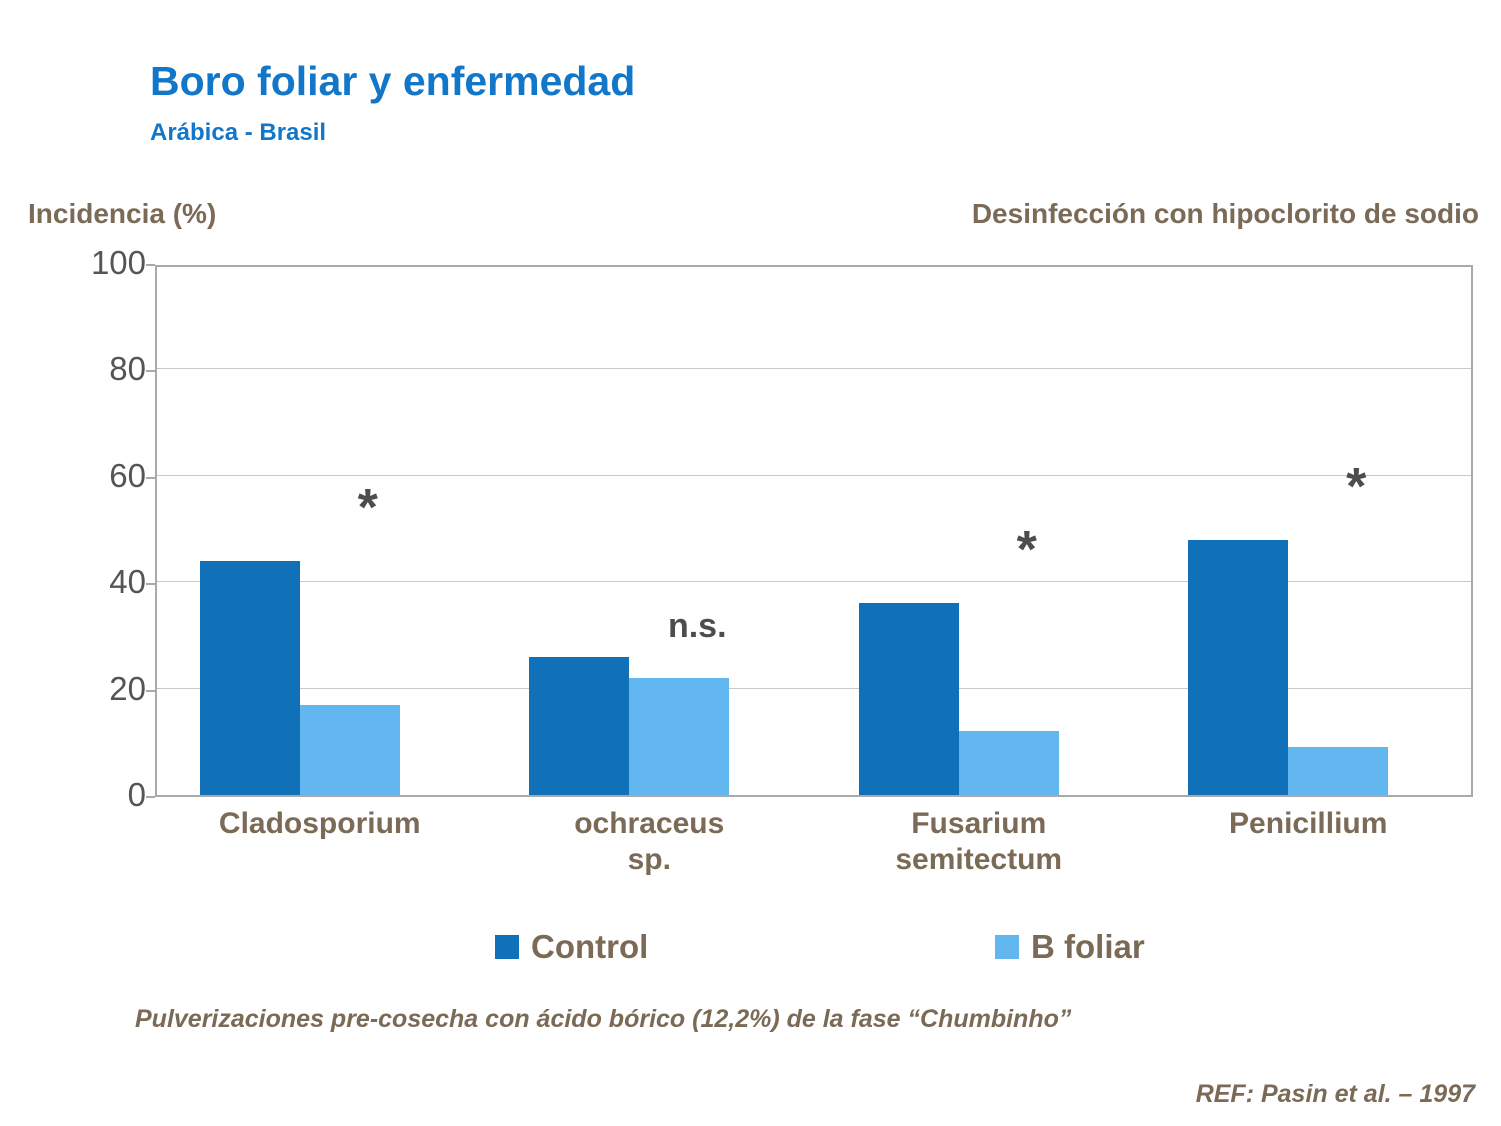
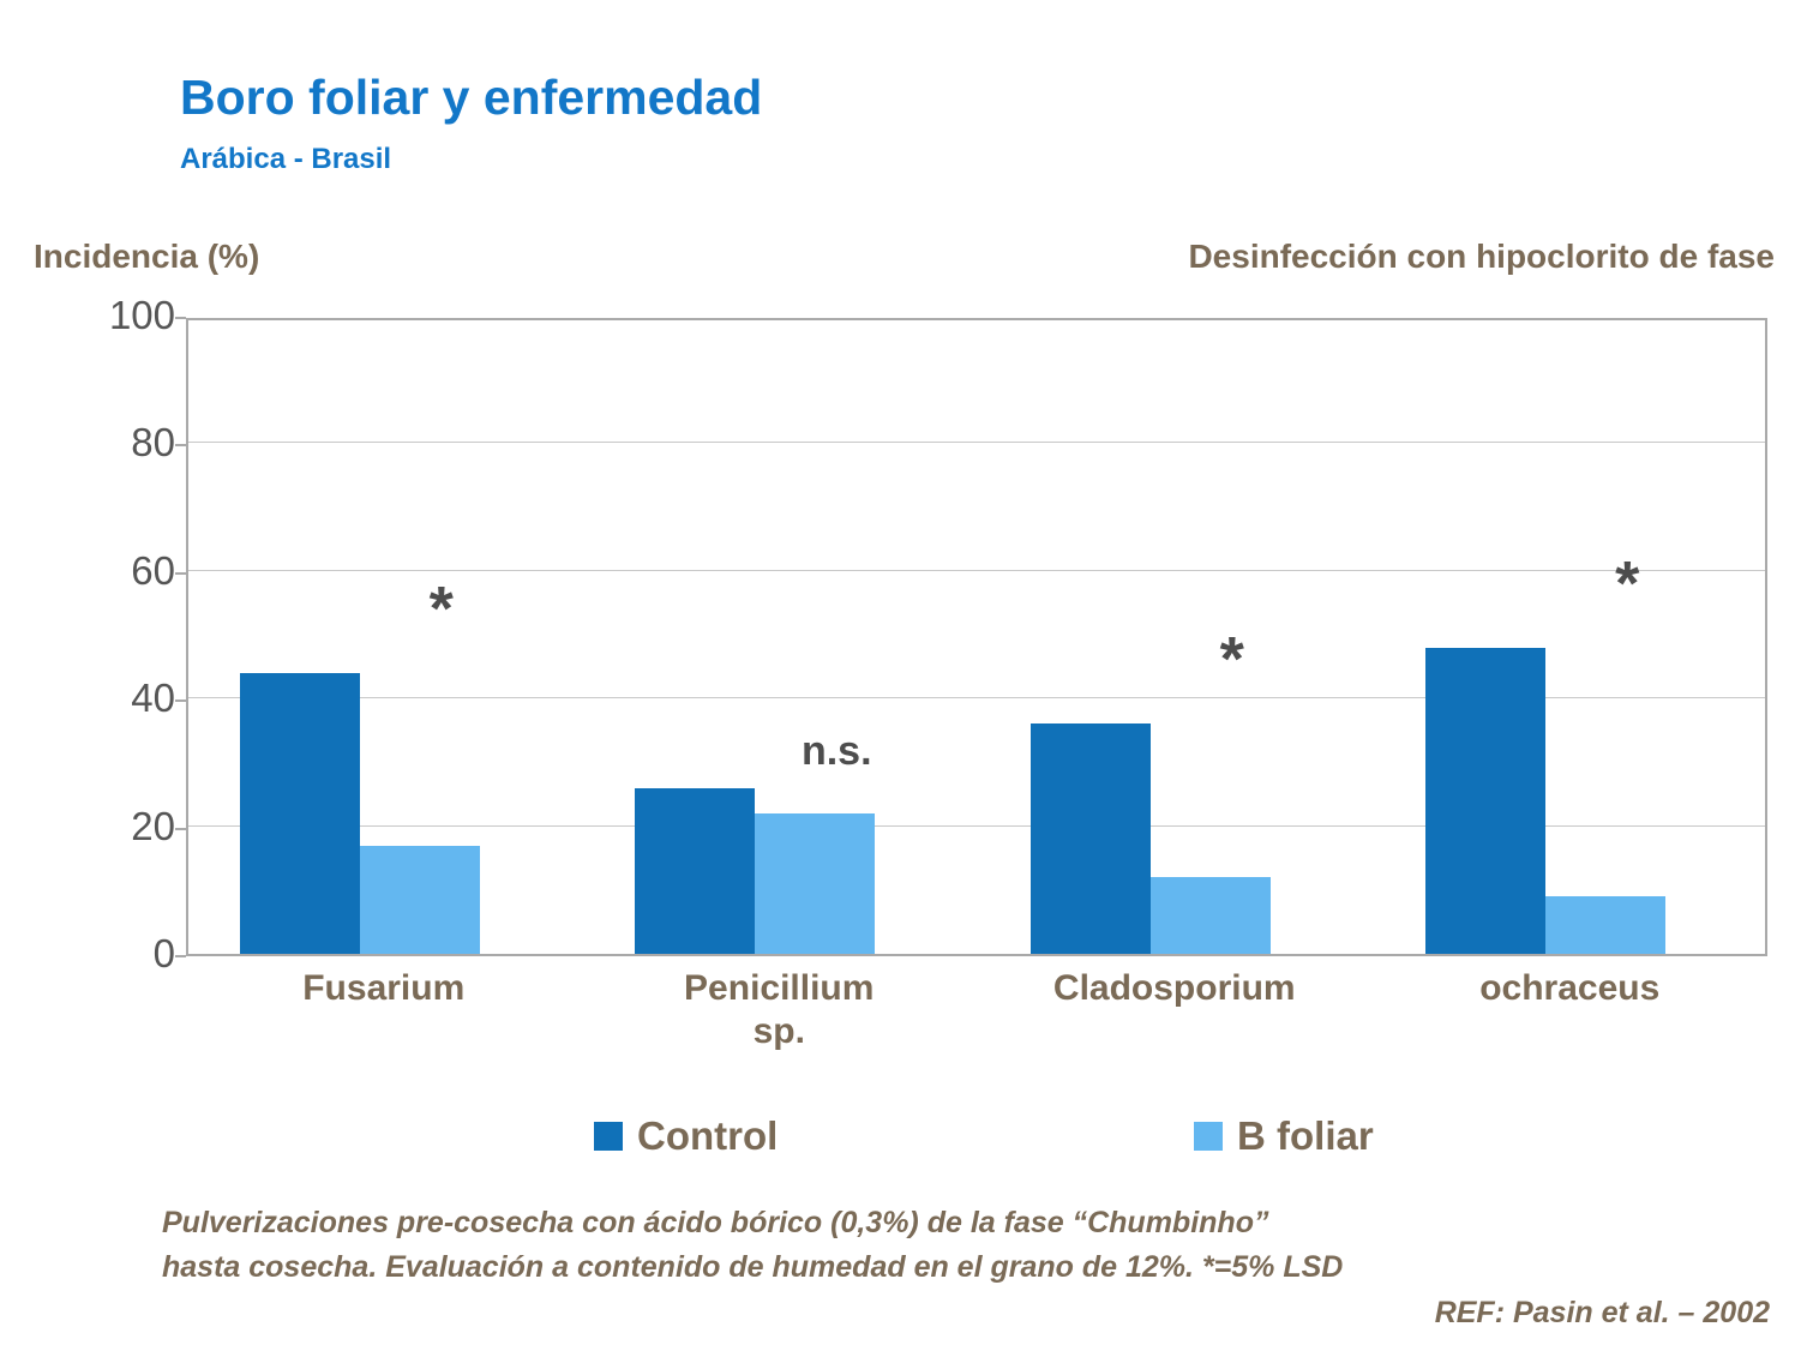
  Boro foliar y enfermedad
  Arábica - Brasil
  Incidencia (%)
- Desinfección con hipoclorito de sodio
+ Desinfección con hipoclorito de fase
  0
  20
  40
  60
  80
  100
- Cladosporium
+ Fusarium
- ochraceus
+ Penicillium
  sp.
- Fusarium
+ Cladosporium
- semitectum
- Penicillium
+ ochraceus
  *
  n.s.
  *
  *
  Control
  B foliar
- Pulverizaciones pre-cosecha con ácido bórico (12,2%) de la fase “Chumbinho”
+ Pulverizaciones pre-cosecha con ácido bórico (0,3%) de la fase “Chumbinho”
+ hasta cosecha. Evaluación a contenido de humedad en el grano de 12%. *=5% LSD
- REF: Pasin et al. – 1997
+ REF: Pasin et al. – 2002
